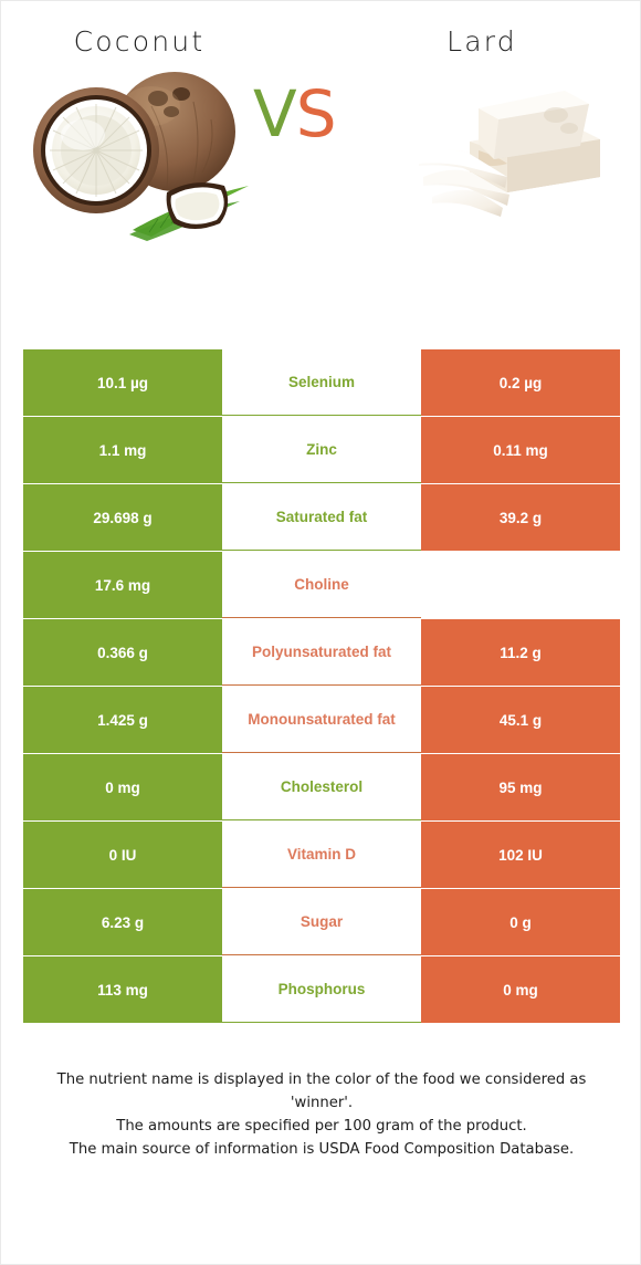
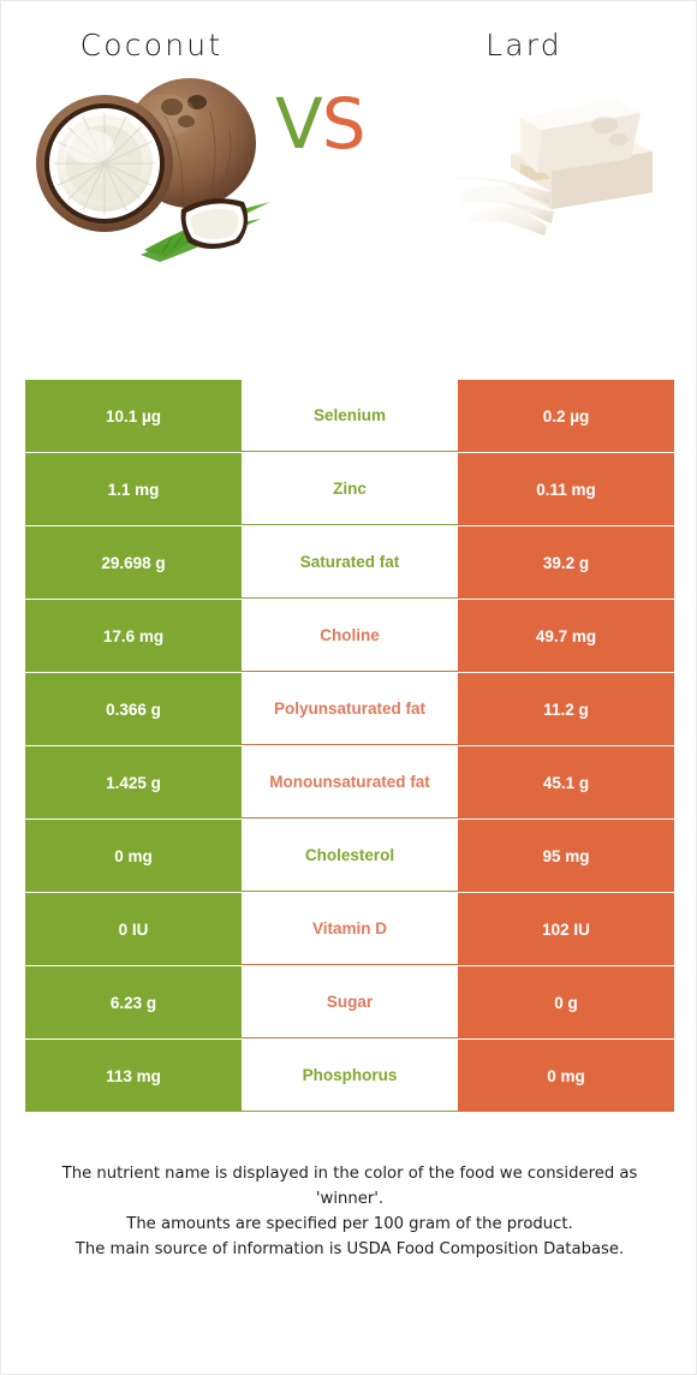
  Coconut
  Lard
  VS
  10.1 µg
  Selenium
  0.2 µg
  1.1 mg
  Zinc
  0.11 mg
  29.698 g
  Saturated fat
  39.2 g
  17.6 mg
  Choline
+ 49.7 mg
  0.366 g
  Polyunsaturated fat
  11.2 g
  1.425 g
  Monounsaturated fat
  45.1 g
  0 mg
  Cholesterol
  95 mg
  0 IU
  Vitamin D
  102 IU
  6.23 g
  Sugar
  0 g
  113 mg
  Phosphorus
  0 mg
  The nutrient name is displayed in the color of the food we considered as 'winner'.
  The amounts are specified per 100 gram of the product.
  The main source of information is USDA Food Composition Database.
